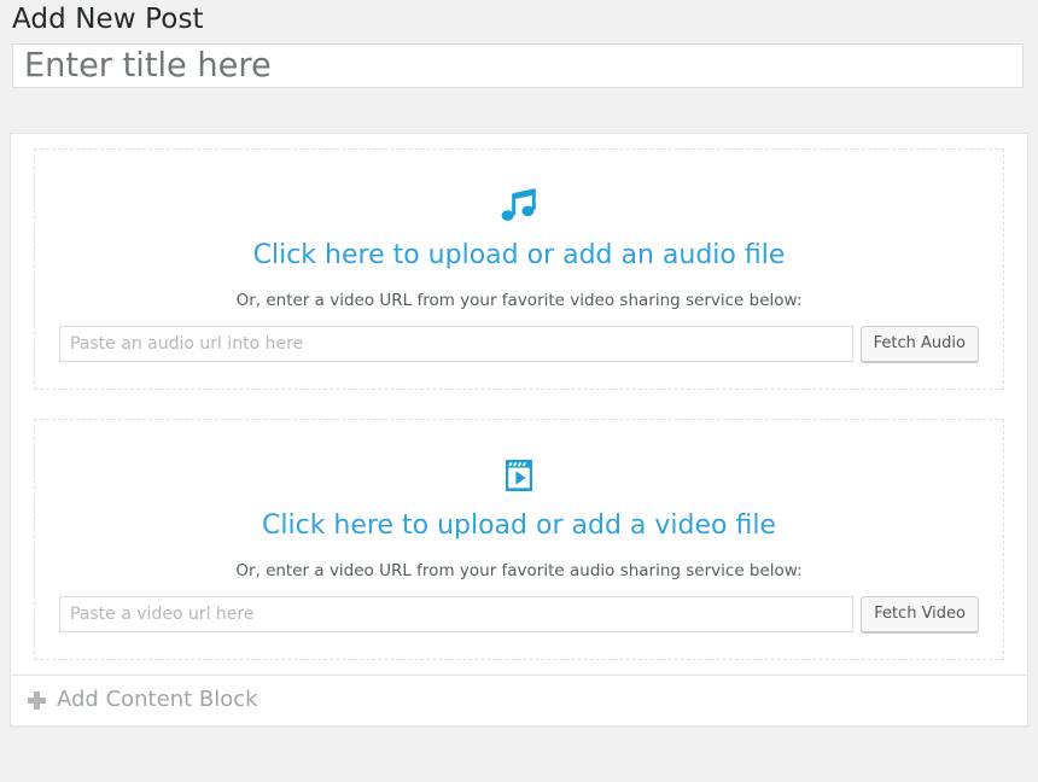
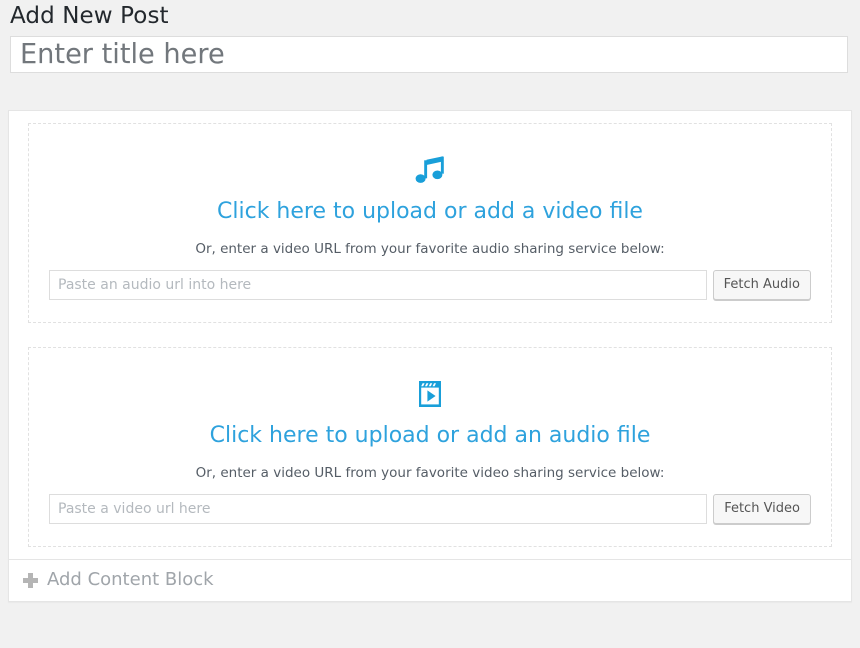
  Add New Post
  Enter title here
- Click here to upload or add an audio file
+ Click here to upload or add a video file
- Or, enter a video URL from your favorite video sharing service below:
+ Or, enter a video URL from your favorite audio sharing service below:
  Paste an audio url into here
  Fetch Audio
- Click here to upload or add a video file
+ Click here to upload or add an audio file
- Or, enter a video URL from your favorite audio sharing service below:
+ Or, enter a video URL from your favorite video sharing service below:
  Paste a video url here
  Fetch Video
  Add Content Block
